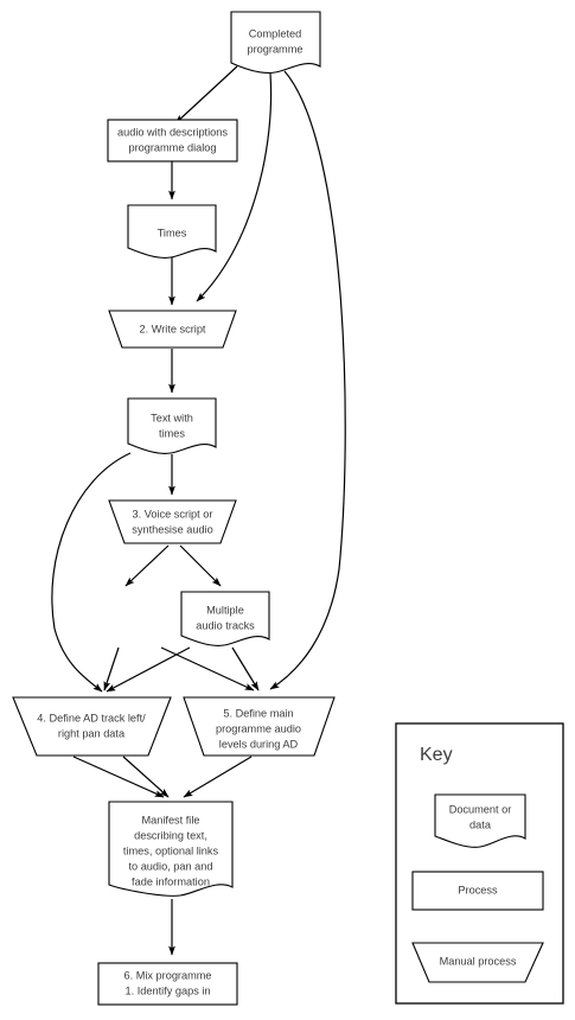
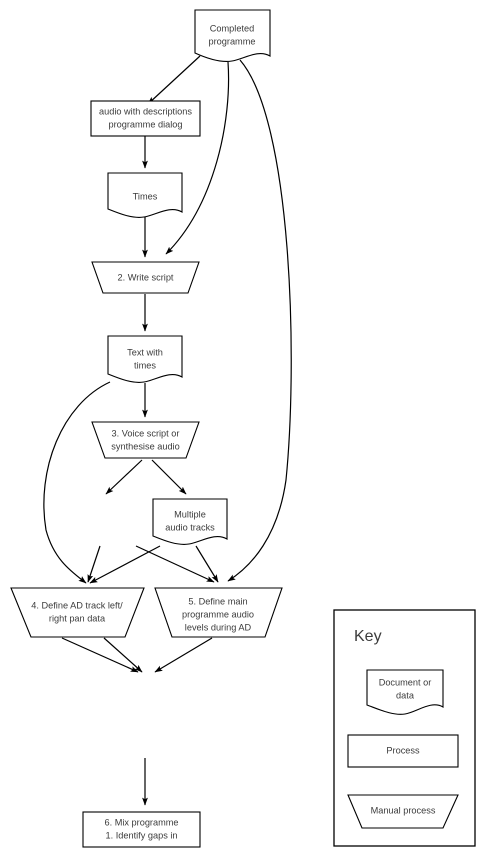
  Completed
  programme
  audio with descriptions
  programme dialog
  Times
  2. Write script
  Text with
  times
  3. Voice script or
  synthesise audio
  Multiple
  audio tracks
  4. Define AD track left/
  right pan data
  5. Define main
  programme audio
  levels during AD
- Manifest file
- describing text,
- times, optional links
- to audio, pan and
- fade information
  6. Mix programme
  1. Identify gaps in
  Key
  Document or
  data
  Process
  Manual process
